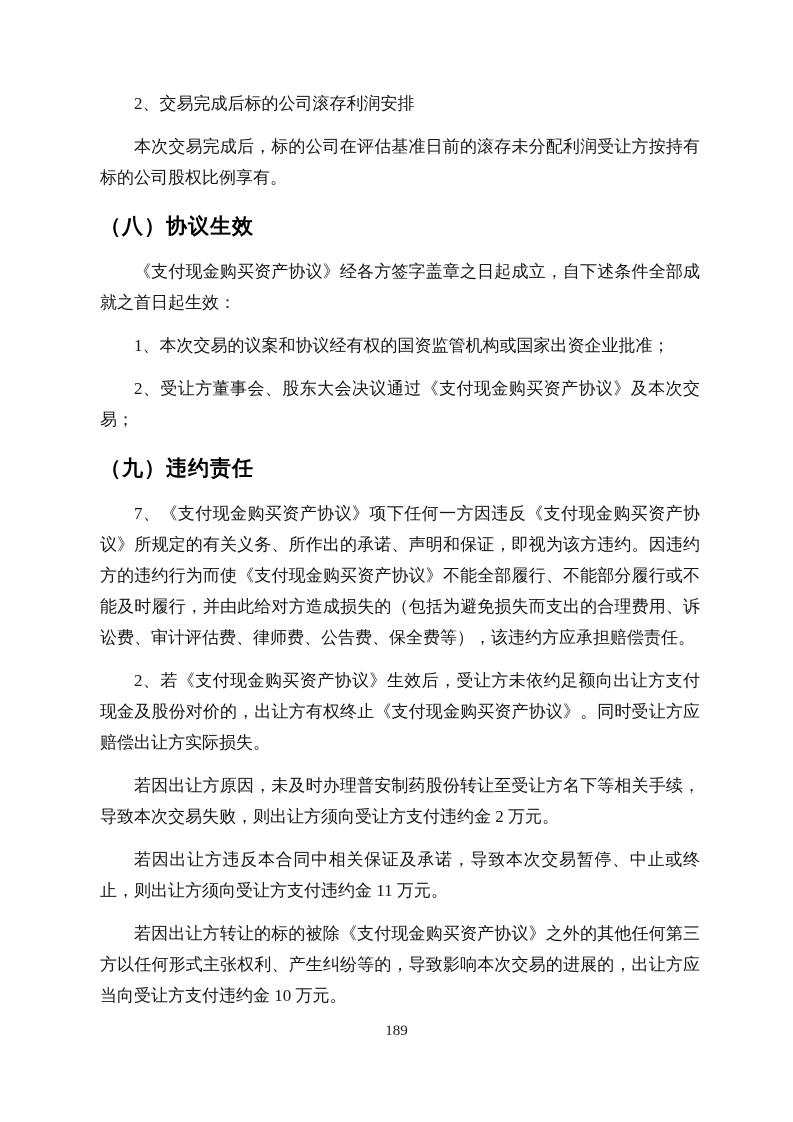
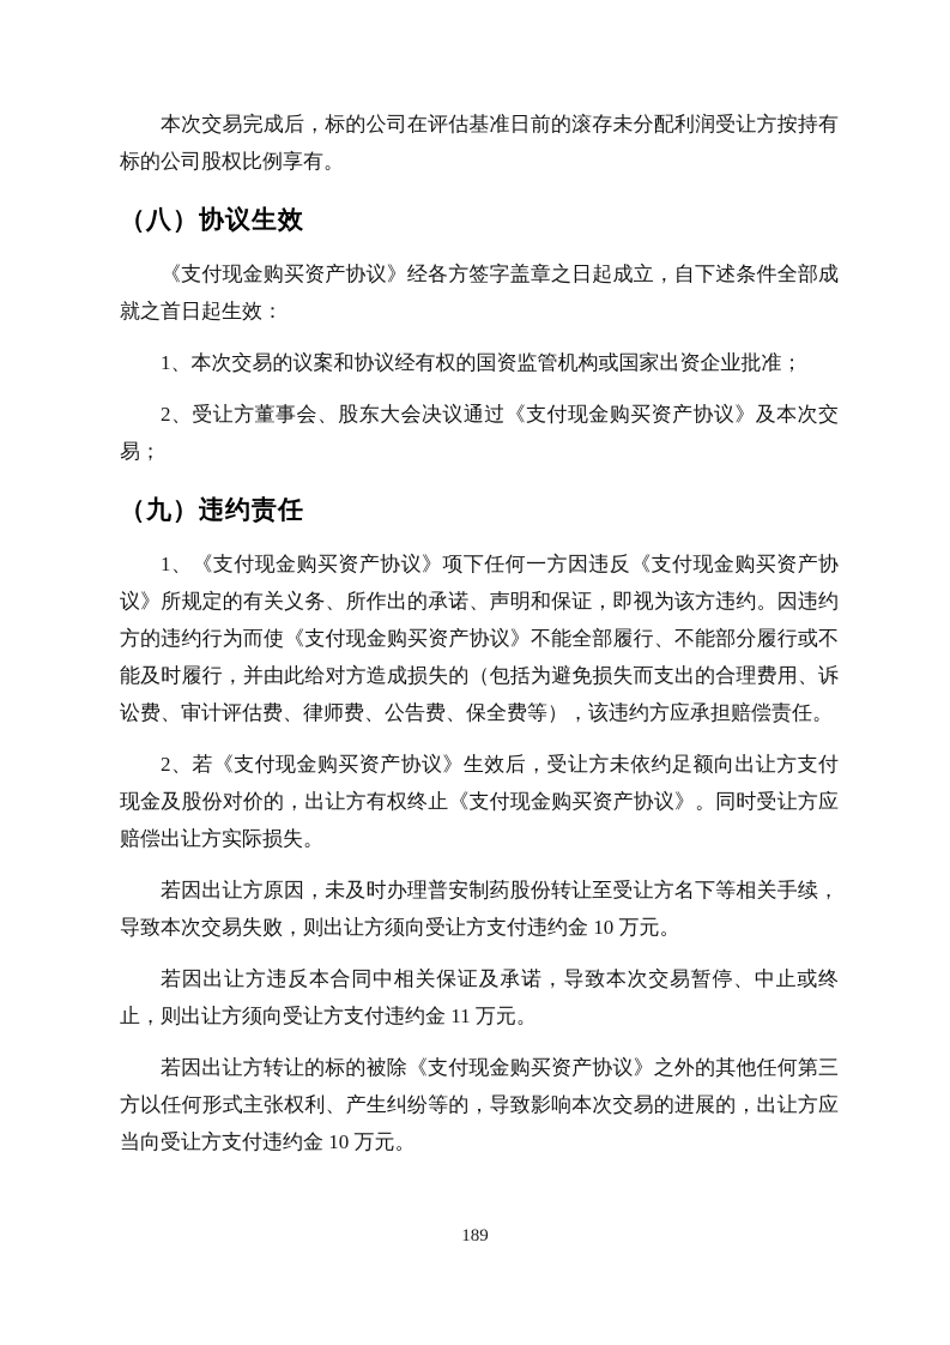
- 2、交易完成后标的公司滚存利润安排
  本次交易完成后，标的公司在评估基准日前的滚存未分配利润受让方按持有标的公司股权比例享有。
  （八）协议生效
  《支付现金购买资产协议》经各方签字盖章之日起成立，自下述条件全部成就之首日起生效：
  1、本次交易的议案和协议经有权的国资监管机构或国家出资企业批准；
  2、受让方董事会、股东大会决议通过《支付现金购买资产协议》及本次交易；
  （九）违约责任
- 7、《支付现金购买资产协议》项下任何一方因违反《支付现金购买资产协议》所规定的有关义务、所作出的承诺、声明和保证，即视为该方违约。因违约方的违约行为而使《支付现金购买资产协议》不能全部履行、不能部分履行或不能及时履行，并由此给对方造成损失的（包括为避免损失而支出的合理费用、诉讼费、审计评估费、律师费、公告费、保全费等），该违约方应承担赔偿责任。
+ 1、《支付现金购买资产协议》项下任何一方因违反《支付现金购买资产协议》所规定的有关义务、所作出的承诺、声明和保证，即视为该方违约。因违约方的违约行为而使《支付现金购买资产协议》不能全部履行、不能部分履行或不能及时履行，并由此给对方造成损失的（包括为避免损失而支出的合理费用、诉讼费、审计评估费、律师费、公告费、保全费等），该违约方应承担赔偿责任。
  2、若《支付现金购买资产协议》生效后，受让方未依约足额向出让方支付现金及股份对价的，出让方有权终止《支付现金购买资产协议》。同时受让方应赔偿出让方实际损失。
- 若因出让方原因，未及时办理普安制药股份转让至受让方名下等相关手续，导致本次交易失败，则出让方须向受让方支付违约金 2 万元。
+ 若因出让方原因，未及时办理普安制药股份转让至受让方名下等相关手续，导致本次交易失败，则出让方须向受让方支付违约金 10 万元。
  若因出让方违反本合同中相关保证及承诺，导致本次交易暂停、中止或终止，则出让方须向受让方支付违约金 11 万元。
  若因出让方转让的标的被除《支付现金购买资产协议》之外的其他任何第三方以任何形式主张权利、产生纠纷等的，导致影响本次交易的进展的，出让方应当向受让方支付违约金 10 万元。
  189
